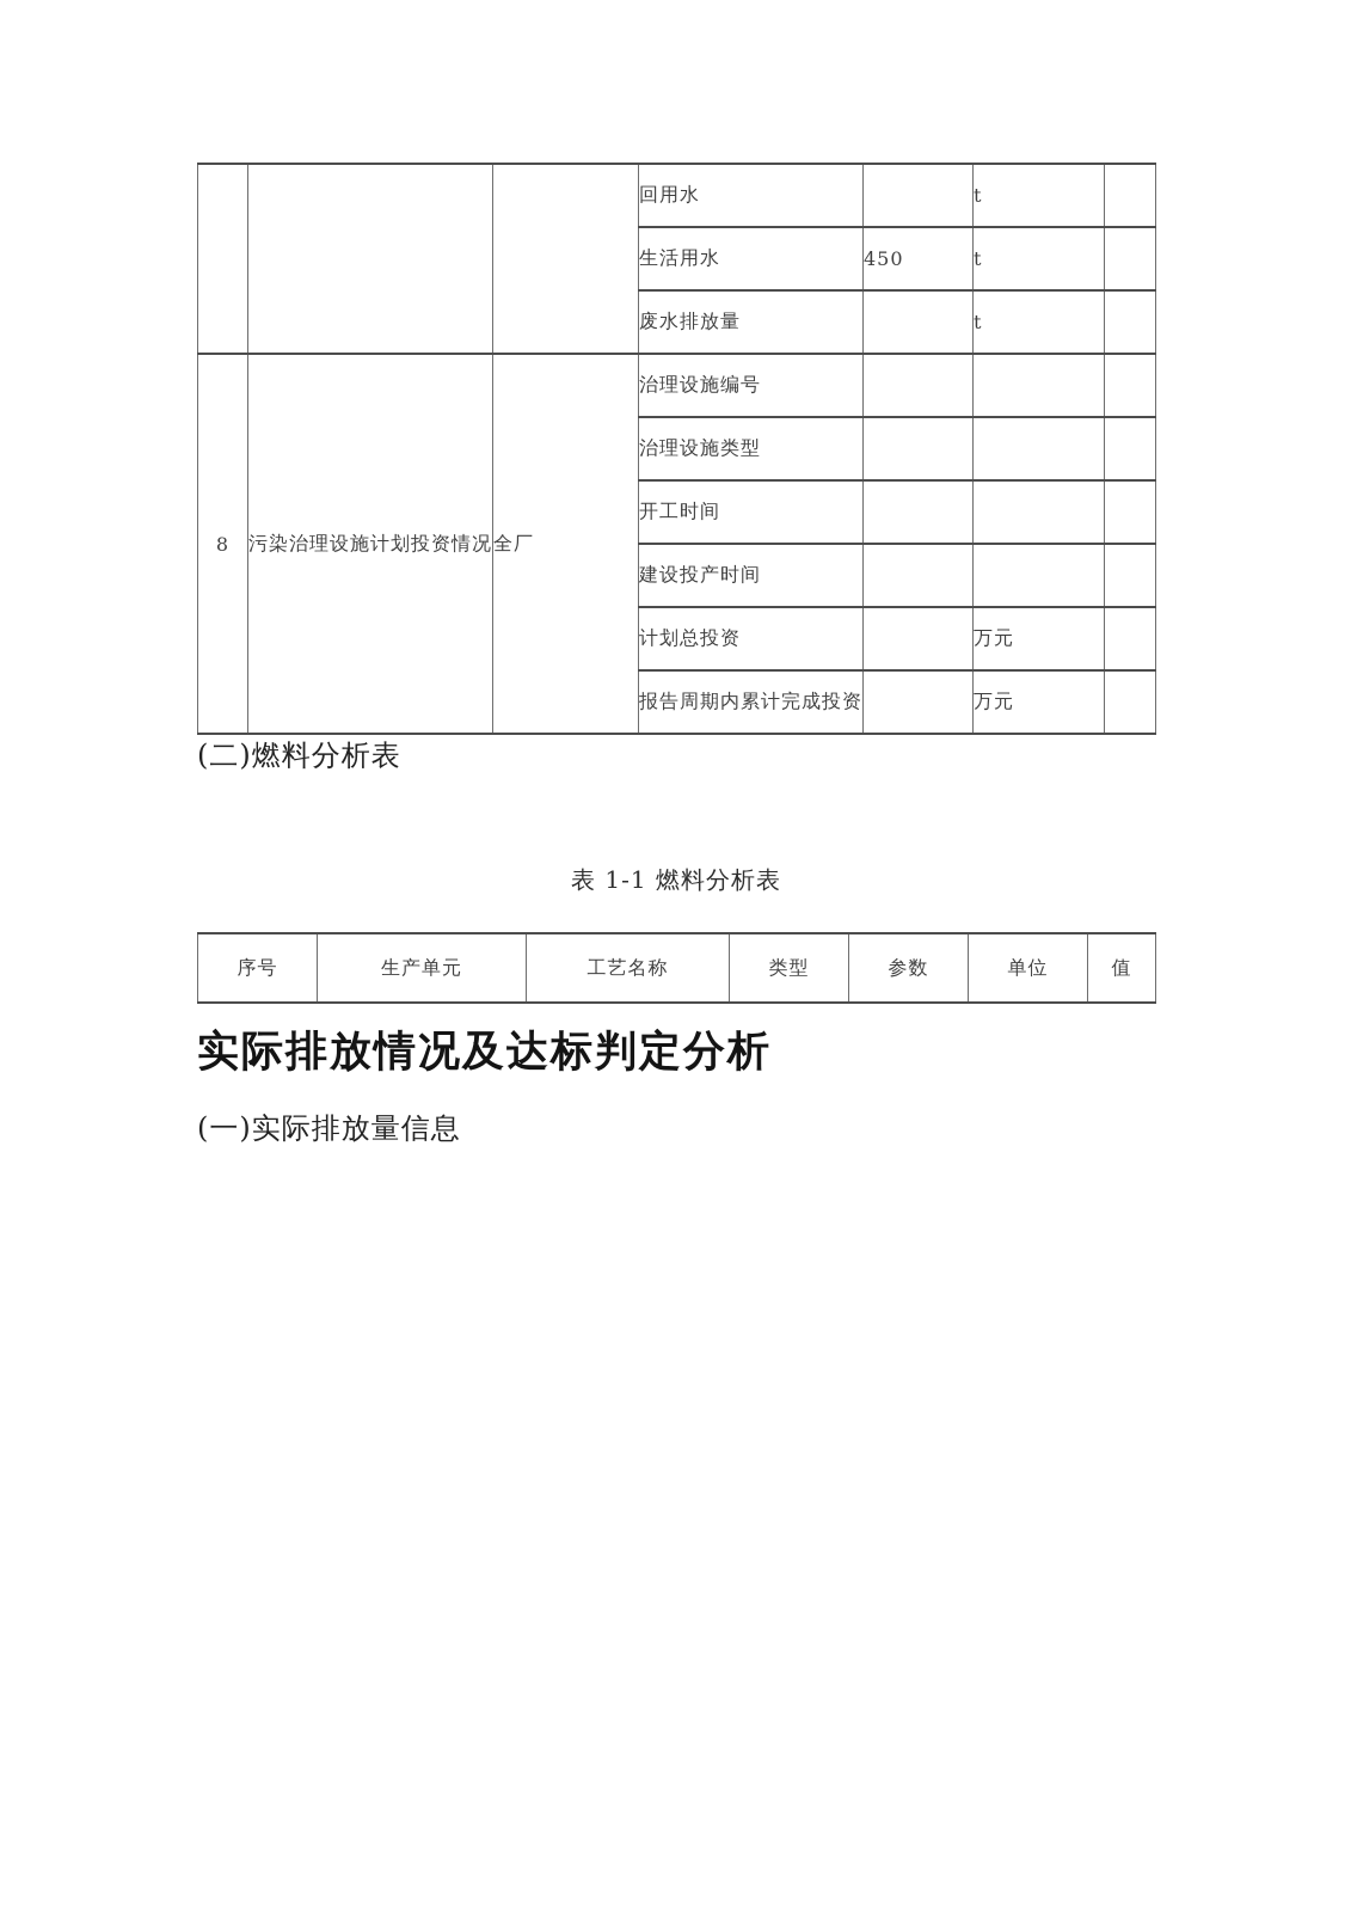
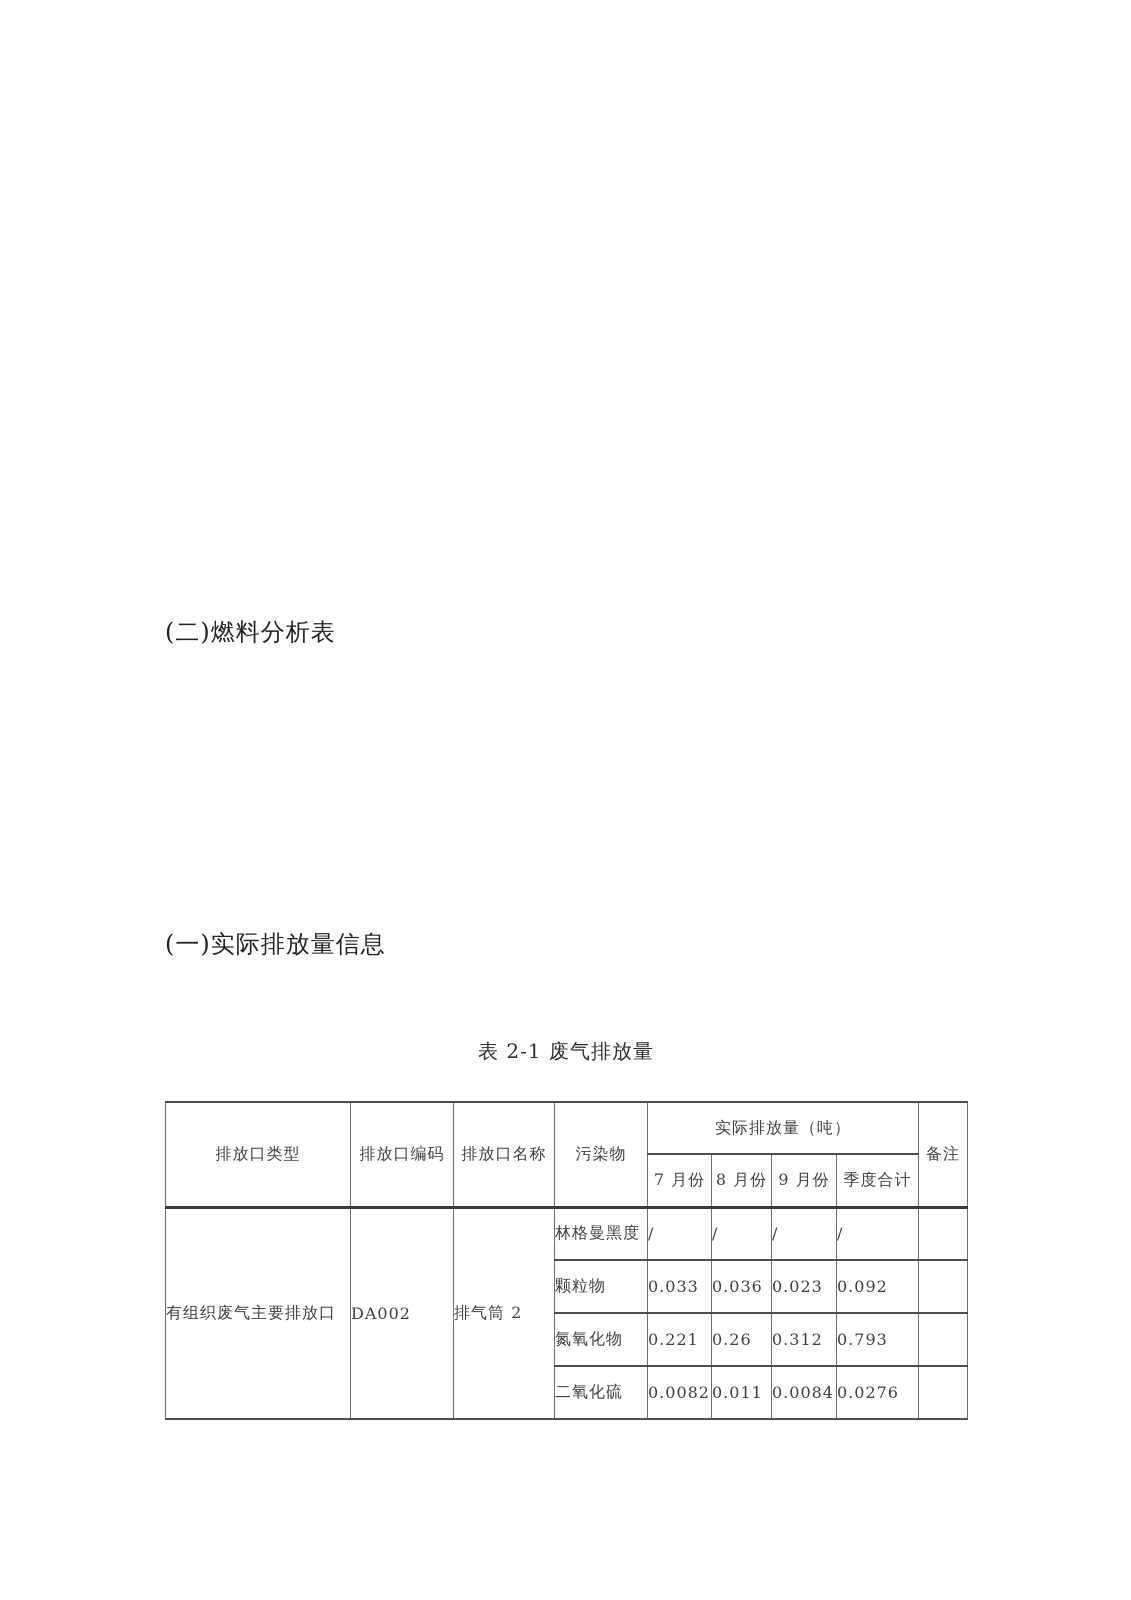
- 			回用水		t
- 生活用水	450	t
- 废水排放量		t
- 8	污染治理设施计划投资情况	全厂	治理设施编号
- 治理设施类型
- 开工时间
- 建设投产时间
- 计划总投资		万元
- 报告周期内累计完成投资		万元
  (二)燃料分析表
- 表 1-1 燃料分析表
- 序号	生产单元	工艺名称	类型	参数	单位	值
- 实际排放情况及达标判定分析
  (一)实际排放量信息
+ 表 2-1 废气排放量
+ 排放口类型	排放口编码	排放口名称	污染物	实际排放量（吨）	备注
+ 7 月份	8 月份	9 月份	季度合计
+ 有组织废气主要排放口	DA002	排气筒 2	林格曼黑度	/	/	/	/
+ 颗粒物	0.033	0.036	0.023	0.092
+ 氮氧化物	0.221	0.26	0.312	0.793
+ 二氧化硫	0.0082	0.011	0.0084	0.0276
